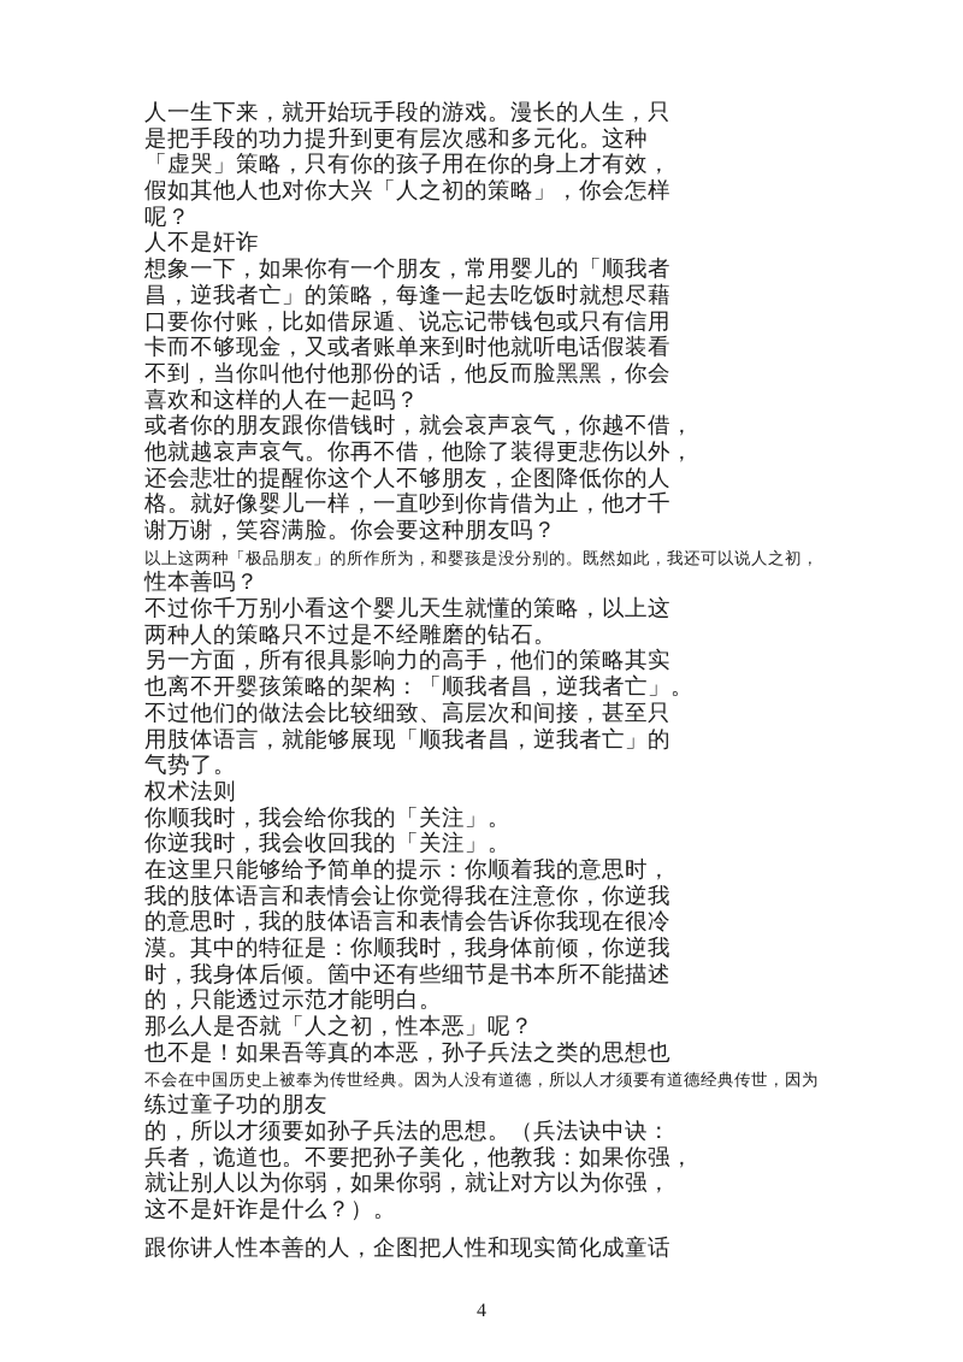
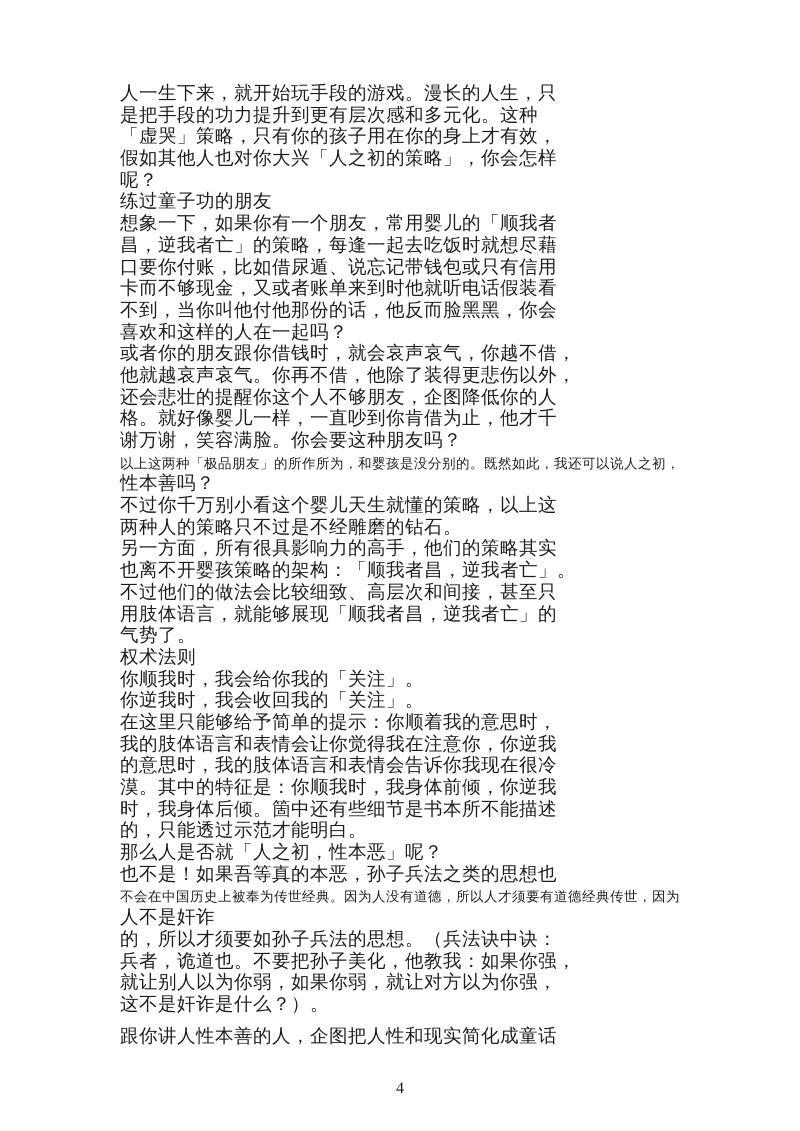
  人一生下来，就开始玩手段的游戏。漫长的人生，只
  是把手段的功力提升到更有层次感和多元化。这种
  「虚哭」策略，只有你的孩子用在你的身上才有效，
  假如其他人也对你大兴「人之初的策略」，你会怎样
  呢？
- 人不是奸诈
+ 练过童子功的朋友
  想象一下，如果你有一个朋友，常用婴儿的「顺我者
  昌，逆我者亡」的策略，每逢一起去吃饭时就想尽藉
  口要你付账，比如借尿遁、说忘记带钱包或只有信用
  卡而不够现金，又或者账单来到时他就听电话假装看
  不到，当你叫他付他那份的话，他反而脸黑黑，你会
  喜欢和这样的人在一起吗？
  或者你的朋友跟你借钱时，就会哀声哀气，你越不借，
  他就越哀声哀气。你再不借，他除了装得更悲伤以外，
  还会悲壮的提醒你这个人不够朋友，企图降低你的人
  格。就好像婴儿一样，一直吵到你肯借为止，他才千
  谢万谢，笑容满脸。你会要这种朋友吗？
  以上这两种「极品朋友」的所作所为，和婴孩是没分别的。既然如此，我还可以说人之初，
  性本善吗？
  不过你千万别小看这个婴儿天生就懂的策略，以上这
  两种人的策略只不过是不经雕磨的钻石。
  另一方面，所有很具影响力的高手，他们的策略其实
  也离不开婴孩策略的架构：「顺我者昌，逆我者亡」。
  不过他们的做法会比较细致、高层次和间接，甚至只
  用肢体语言，就能够展现「顺我者昌，逆我者亡」的
  气势了。
  权术法则
  你顺我时，我会给你我的「关注」。
  你逆我时，我会收回我的「关注」。
  在这里只能够给予简单的提示：你顺着我的意思时，
  我的肢体语言和表情会让你觉得我在注意你，你逆我
  的意思时，我的肢体语言和表情会告诉你我现在很冷
  漠。其中的特征是：你顺我时，我身体前倾，你逆我
  时，我身体后倾。箇中还有些细节是书本所不能描述
  的，只能透过示范才能明白。
  那么人是否就「人之初，性本恶」呢？
  也不是！如果吾等真的本恶，孙子兵法之类的思想也
  不会在中国历史上被奉为传世经典。因为人没有道德，所以人才须要有道德经典传世，因为
- 练过童子功的朋友
+ 人不是奸诈
  的，所以才须要如孙子兵法的思想。（兵法诀中诀：
  兵者，诡道也。不要把孙子美化，他教我：如果你强，
  就让别人以为你弱，如果你弱，就让对方以为你强，
  这不是奸诈是什么？）。
  跟你讲人性本善的人，企图把人性和现实简化成童话
  4
